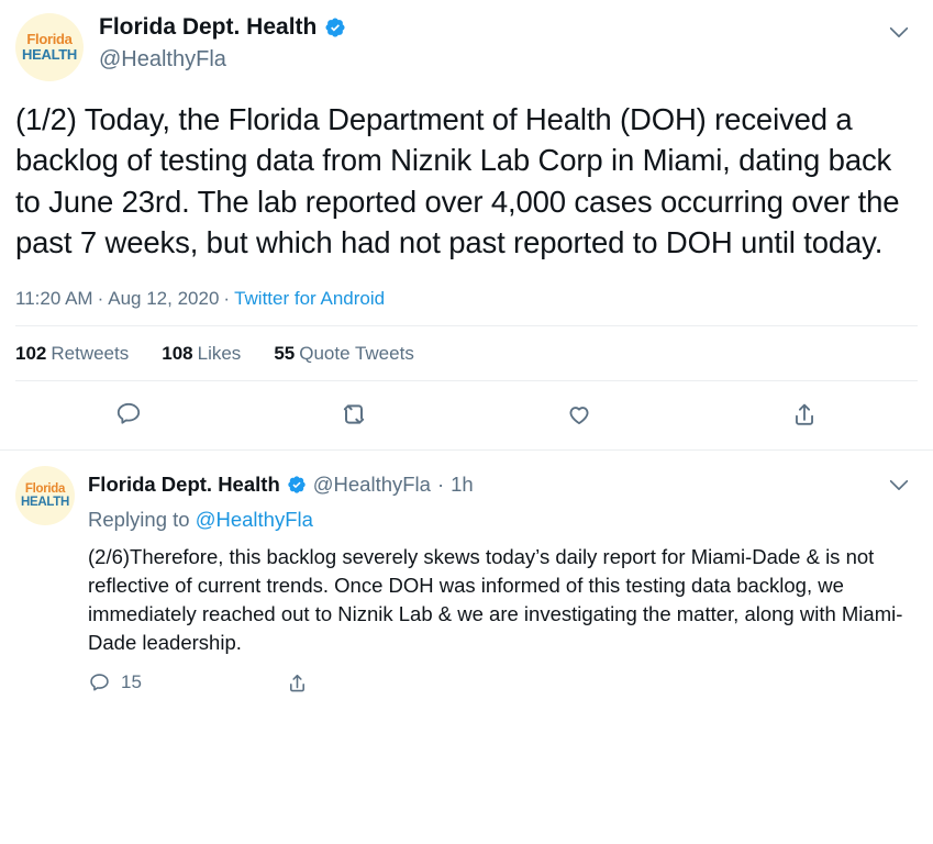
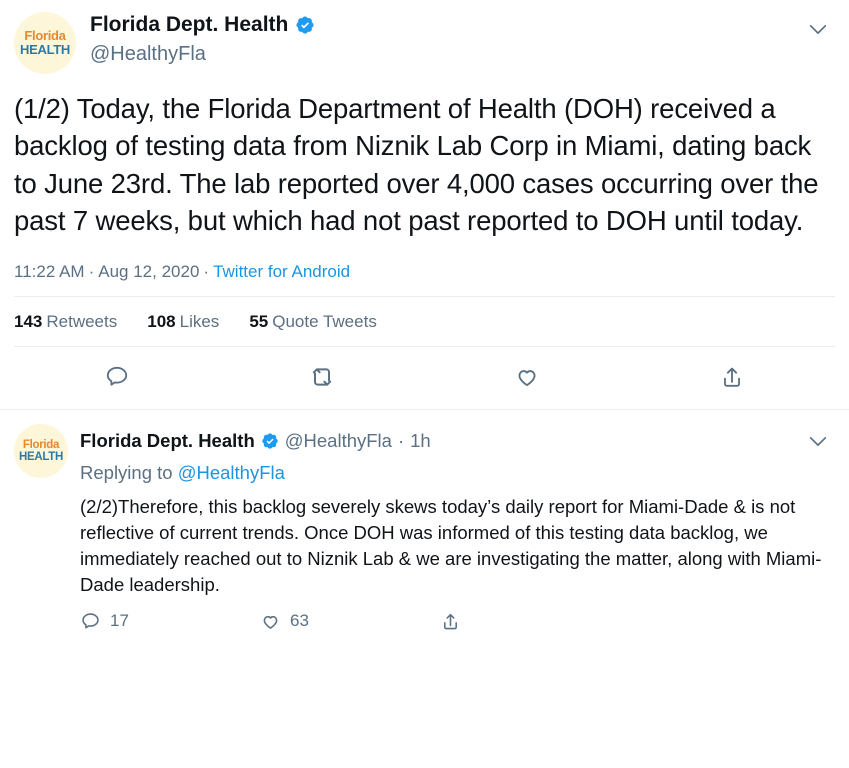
  Florida
  HEALTH
  Florida Dept. Health
  @HealthyFla
  (1/2) Today, the Florida Department of Health (DOH) received a backlog of testing data from Niznik Lab Corp in Miami, dating back to June 23rd. The lab reported over 4,000 cases occurring over the past 7 weeks, but which had not past reported to DOH until today.
- 11:20 AM · Aug 12, 2020 · Twitter for Android
+ 11:22 AM · Aug 12, 2020 · Twitter for Android
- 102 Retweets
+ 143 Retweets
  108 Likes
  55 Quote Tweets
  Florida
  HEALTH
  Florida Dept. Health
  @HealthyFla
  ·
  1h
  Replying to @HealthyFla
- (2/6)Therefore, this backlog severely skews today’s daily report for Miami-Dade & is not reflective of current trends. Once DOH was informed of this testing data backlog, we immediately reached out to Niznik Lab & we are investigating the matter, along with Miami-Dade leadership.
+ (2/2)Therefore, this backlog severely skews today’s daily report for Miami-Dade & is not reflective of current trends. Once DOH was informed of this testing data backlog, we immediately reached out to Niznik Lab & we are investigating the matter, along with Miami-Dade leadership.
- 15
+ 17
+ 63
